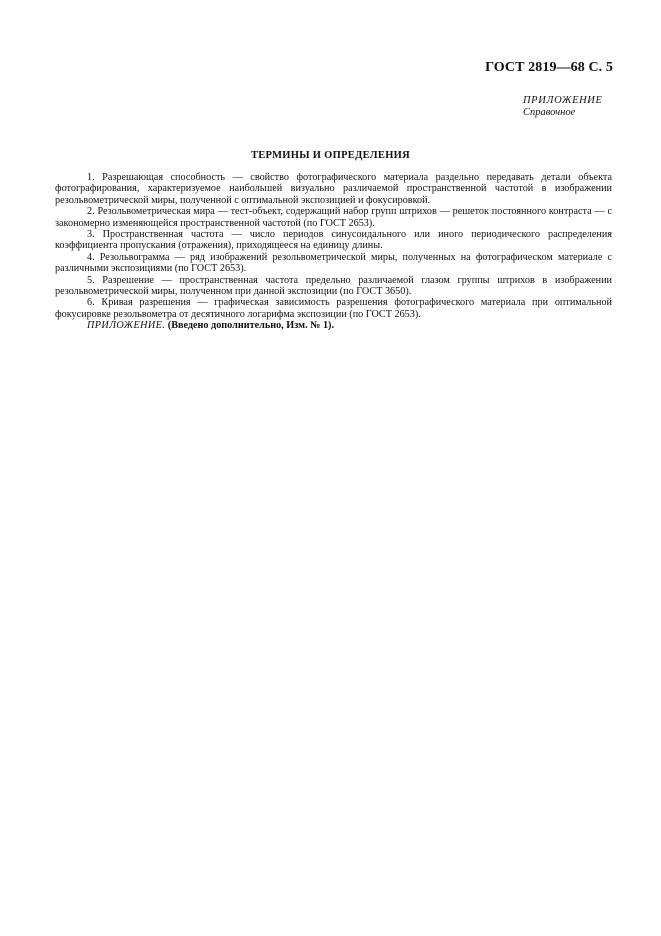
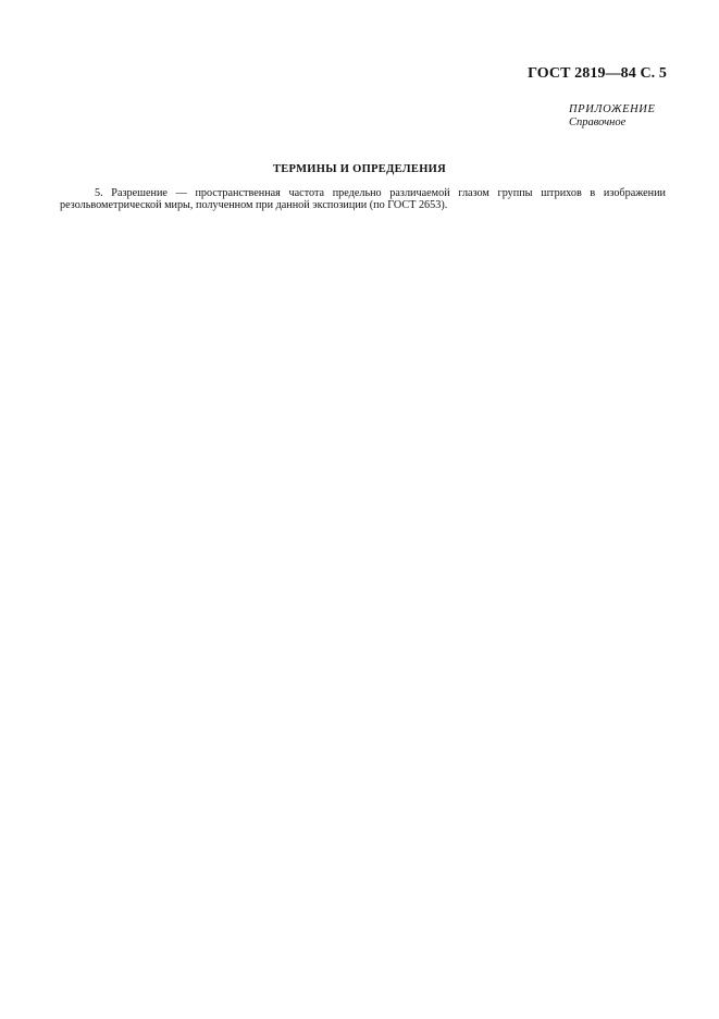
- ГОСТ 2819—68 С. 5
+ ГОСТ 2819—84 С. 5
  ПРИЛОЖЕНИЕ
  Справочное
  ТЕРМИНЫ И ОПРЕДЕЛЕНИЯ
- 1. Разрешающая способность — свойство фотографического материала раздельно передавать детали объекта фотографирования, характеризуемое наибольшей визуально различаемой пространственной частотой в изображении резольвометрической миры, полученной с оптимальной экспозицией и фокусировкой.
- 2. Резольвометрическая мира — тест-объект, содержащий набор групп штрихов — решеток постоянного контраста — с закономерно изменяющейся пространственной частотой (по ГОСТ 2653).
- 3. Пространственная частота — число периодов синусоидального или иного периодического распределения коэффициента пропускания (отражения), приходящееся на единицу длины.
- 4. Резольвограмма — ряд изображений резольвометрической миры, полученных на фотографическом материале с различными экспозициями (по ГОСТ 2653).
- 5. Разрешение — пространственная частота предельно различаемой глазом группы штрихов в изображении резольвометрической миры, полученном при данной экспозиции (по ГОСТ 3650).
+ 5. Разрешение — пространственная частота предельно различаемой глазом группы штрихов в изображении резольвометрической миры, полученном при данной экспозиции (по ГОСТ 2653).
- 6. Кривая разрешения — графическая зависимость разрешения фотографического материала при оптимальной фокусировке резольвометра от десятичного логарифма экспозиции (по ГОСТ 2653).
- ПРИЛОЖЕНИЕ. (Введено дополнительно, Изм. № 1).
